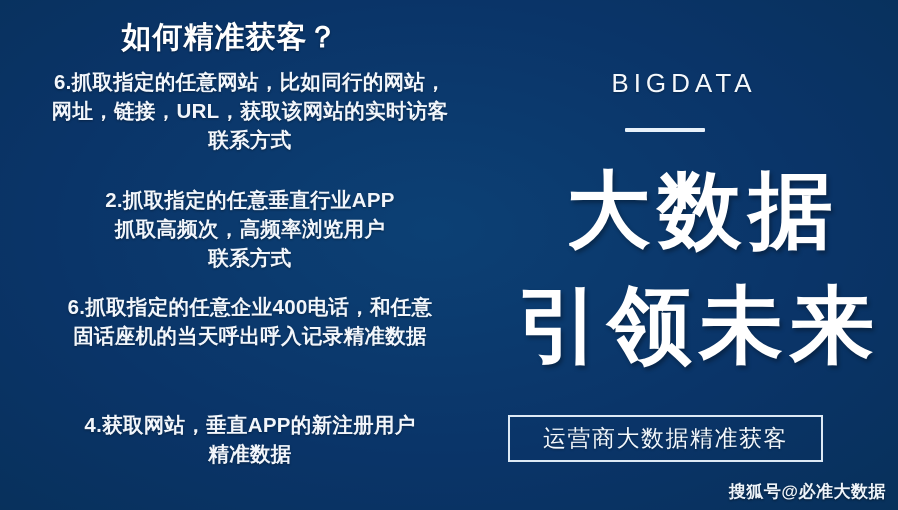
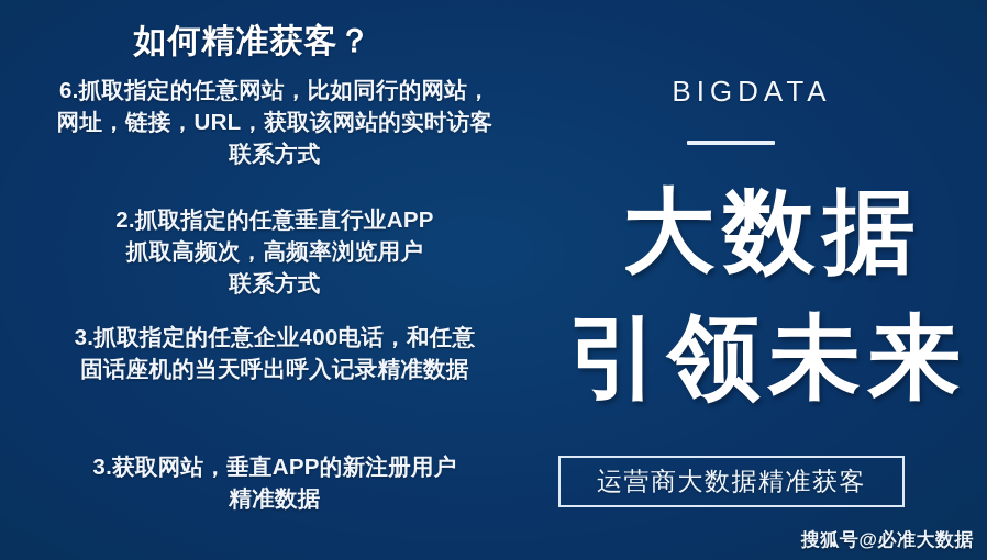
  如何精准获客？
  6.抓取指定的任意网站，比如同行的网站，
  网址，链接，URL，获取该网站的实时访客
  联系方式
  2.抓取指定的任意垂直行业APP
  抓取高频次，高频率浏览用户
  联系方式
- 6.抓取指定的任意企业400电话，和任意
+ 3.抓取指定的任意企业400电话，和任意
  固话座机的当天呼出呼入记录精准数据
- 4.获取网站，垂直APP的新注册用户
+ 3.获取网站，垂直APP的新注册用户
  精准数据
  BIGDATA
  大数据
  引领未来
  运营商大数据精准获客
  搜狐号@必准大数据
